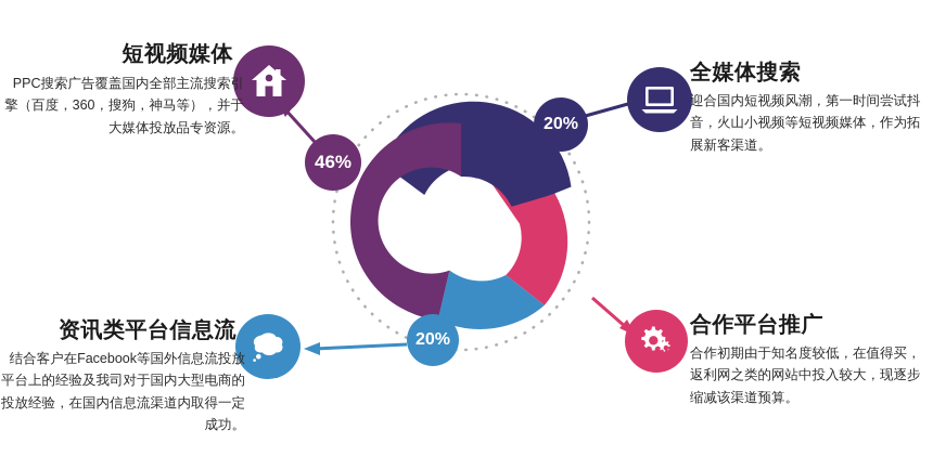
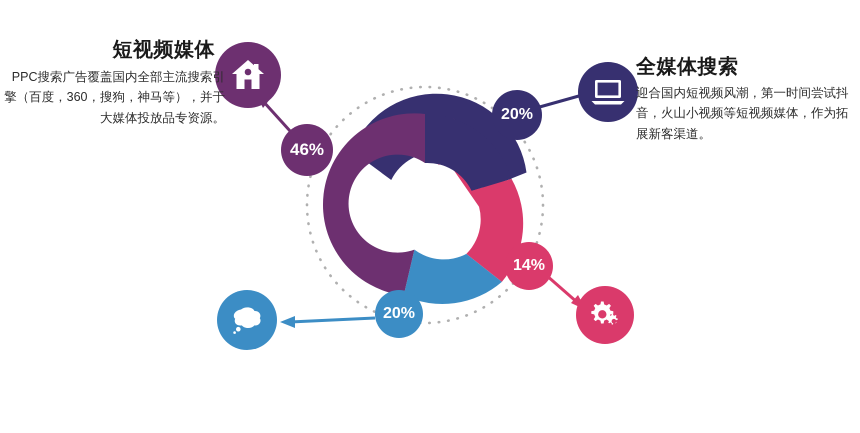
  46%
  20%
+ 14%
  20%
  短视频媒体
  PPC搜索广告覆盖国内全部主流搜索引擎（百度，360，搜狗，神马等），并于大媒体投放品专资源。
  全媒体搜索
  迎合国内短视频风潮，第一时间尝试抖音，火山小视频等短视频媒体，作为拓展新客渠道。
- 合作平台推广
- 合作初期由于知名度较低，在值得买，返利网之类的网站中投入较大，现逐步缩减该渠道预算。
- 资讯类平台信息流
- 结合客户在Facebook等国外信息流投放平台上的经验及我司对于国内大型电商的投放经验，在国内信息流渠道内取得一定成功。
